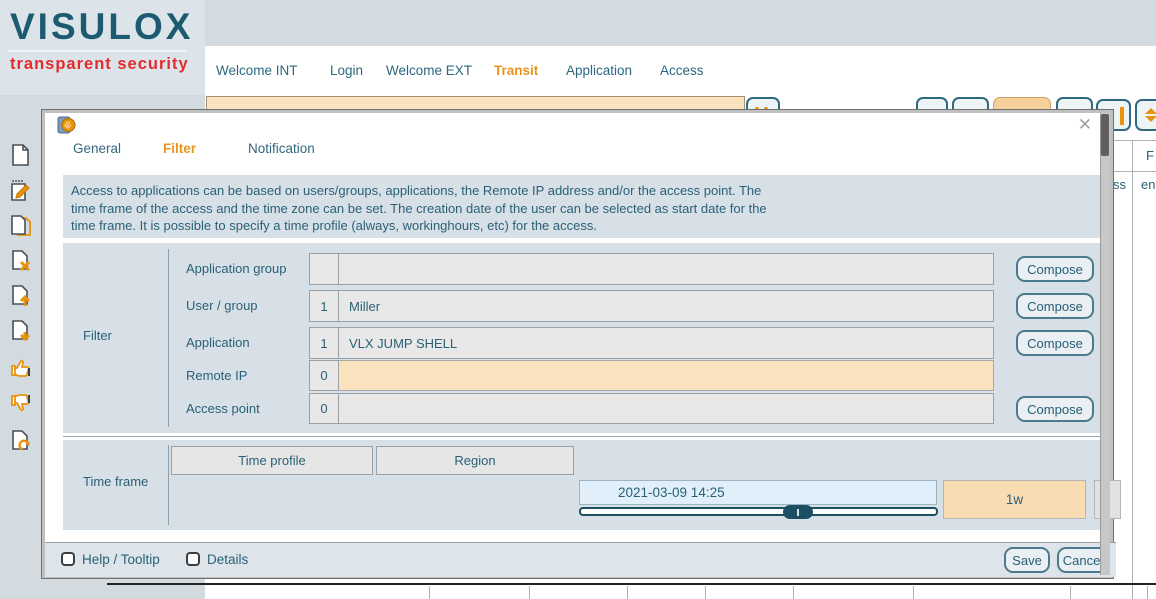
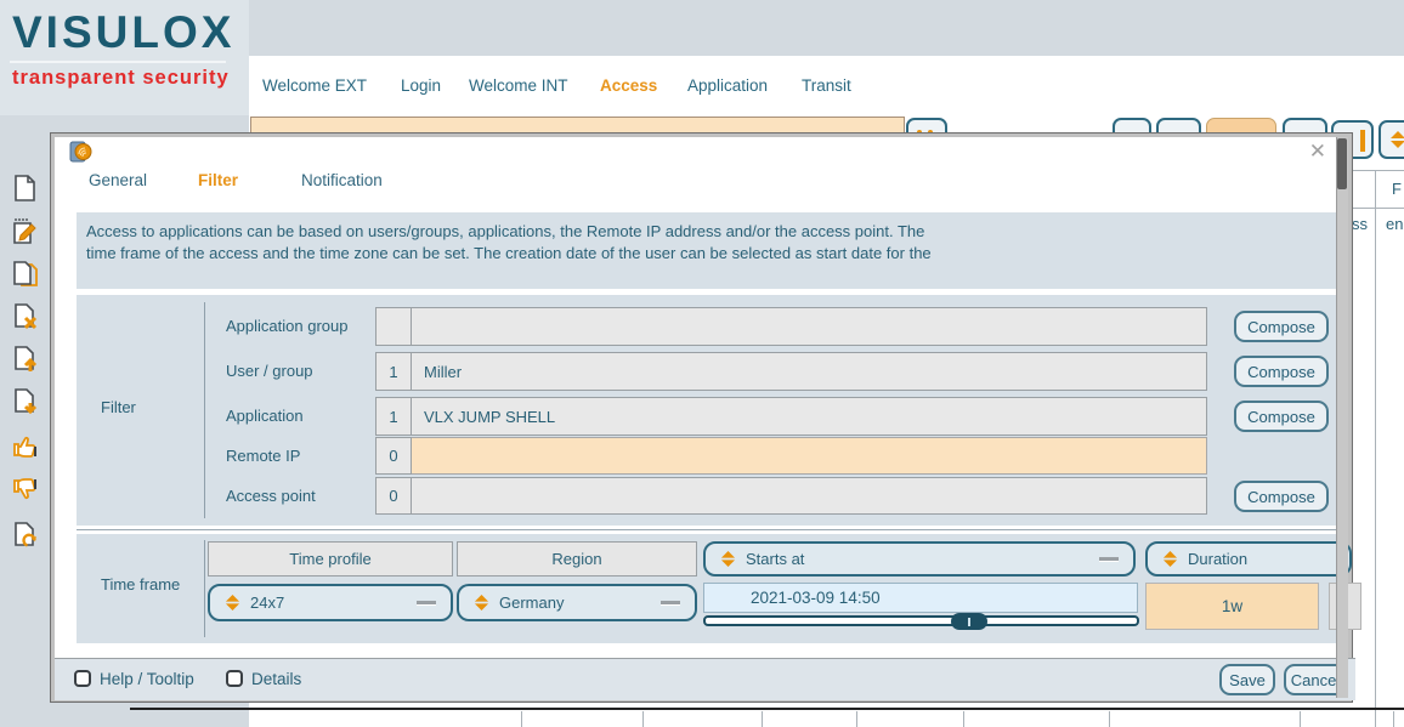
  F
  ss
  en
  VISULOX
  transparent security
- Welcome INT
+ Welcome EXT
  Login
- Welcome EXT
+ Welcome INT
- Transit
+ Access
  Application
- Access
+ Transit
  ✕
  General
  Filter
  Notification
  Access to applications can be based on users/groups, applications, the Remote IP address and/or the access point. The
  time frame of the access and the time zone can be set. The creation date of the user can be selected as start date for the
- time frame. It is possible to specify a time profile (always, workinghours, etc) for the access.
  Filter
  Application group
  Compose
  User / group
  1
  Miller
  Compose
  Application
  1
  VLX JUMP SHELL
  Compose
  Remote IP
  0
  Access point
  0
  Compose
  Time frame
  Time profile
  Region
+ Starts at
+ Duration
+ 24x7
+ Germany
- 2021-03-09 14:25
+ 2021-03-09 14:50
  1w
  Help / Tooltip
  Details
  Save
  Cance
